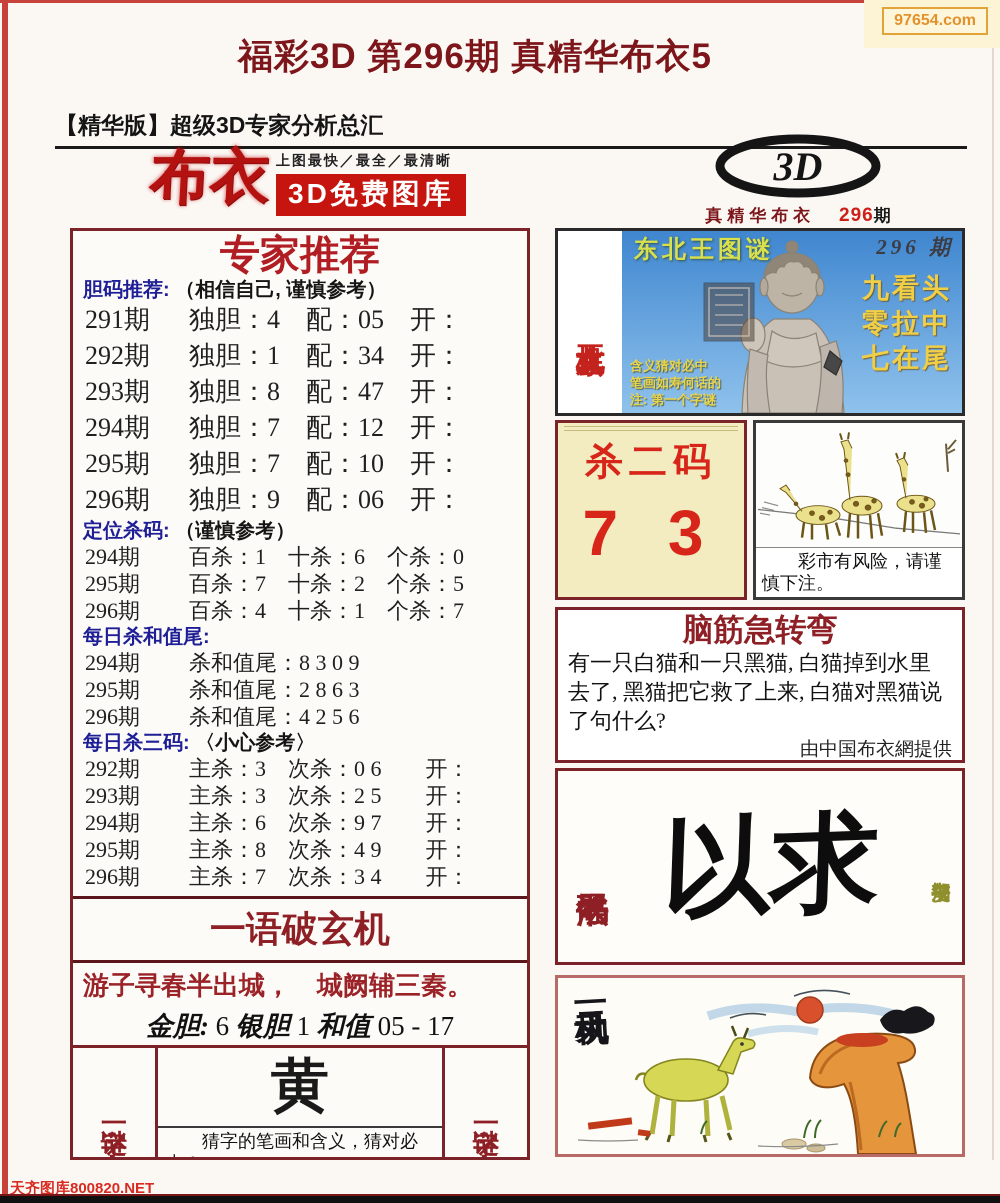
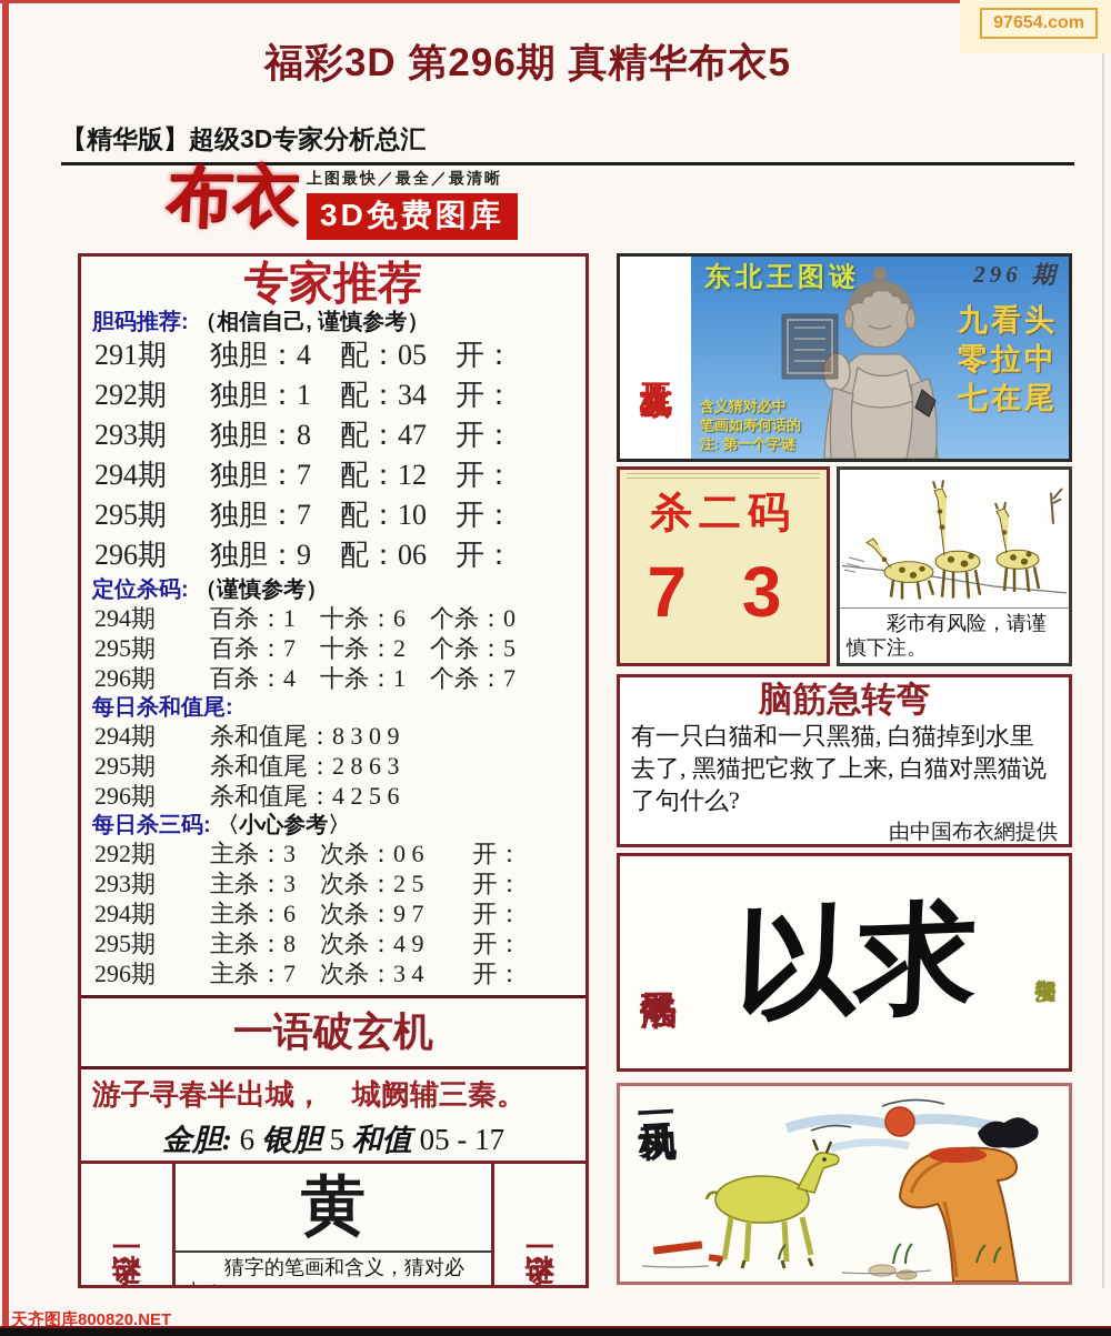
  97654.com
  福彩3D 第296期 真精华布衣5
  【精华版】超级3D专家分析总汇
  上图最快／最全／最清晰
  3D免费图库
- 3D
- 真精华布衣 296期
  专家推荐
  胆码推荐: （相信自己, 谨慎参考）
  291期
  独胆：4 配：05 开：
  292期
  独胆：1 配：34 开：
  293期
  独胆：8 配：47 开：
  294期
  独胆：7 配：12 开：
  295期
  独胆：7 配：10 开：
  296期
  独胆：9 配：06 开：
  定位杀码: （谨慎参考）
  294期
  百杀：1 十杀：6 个杀：0
  295期
  百杀：7 十杀：2 个杀：5
  296期
  百杀：4 十杀：1 个杀：7
  每日杀和值尾:
  294期
  杀和值尾：8 3 0 9
  295期
  杀和值尾：2 8 6 3
  296期
  杀和值尾：4 2 5 6
  每日杀三码: 〈小心参考〉
  292期
  主杀：3 次杀：0 6 开：
  293期
  主杀：3 次杀：2 5 开：
  294期
  主杀：6 次杀：9 7 开：
  295期
  主杀：8 次杀：4 9 开：
  296期
  主杀：7 次杀：3 4 开：
  一语破玄机
  游子寻春半出城， 城阙辅三秦。
- 金胆: 6 银胆 1 和值 05 - 17
+ 金胆: 6 银胆 5 和值 05 - 17
  黄
  猜字的笔画和含义，猜对必
  东北王图谜
  296 期
  九看头
  零拉中
  七在尾
  含义猜对必中
  笔画如寿何话的
  注: 第一个字谜
  杀二码
  7 3
  彩市有风险，请谨慎下注。
  脑筋急转弯
  有一只白猫和一只黑猫, 白猫掉到水里去了, 黑猫把它救了上来, 白猫对黑猫说了句什么?
  由中国布衣網提供
  天齐图库800820.NET
